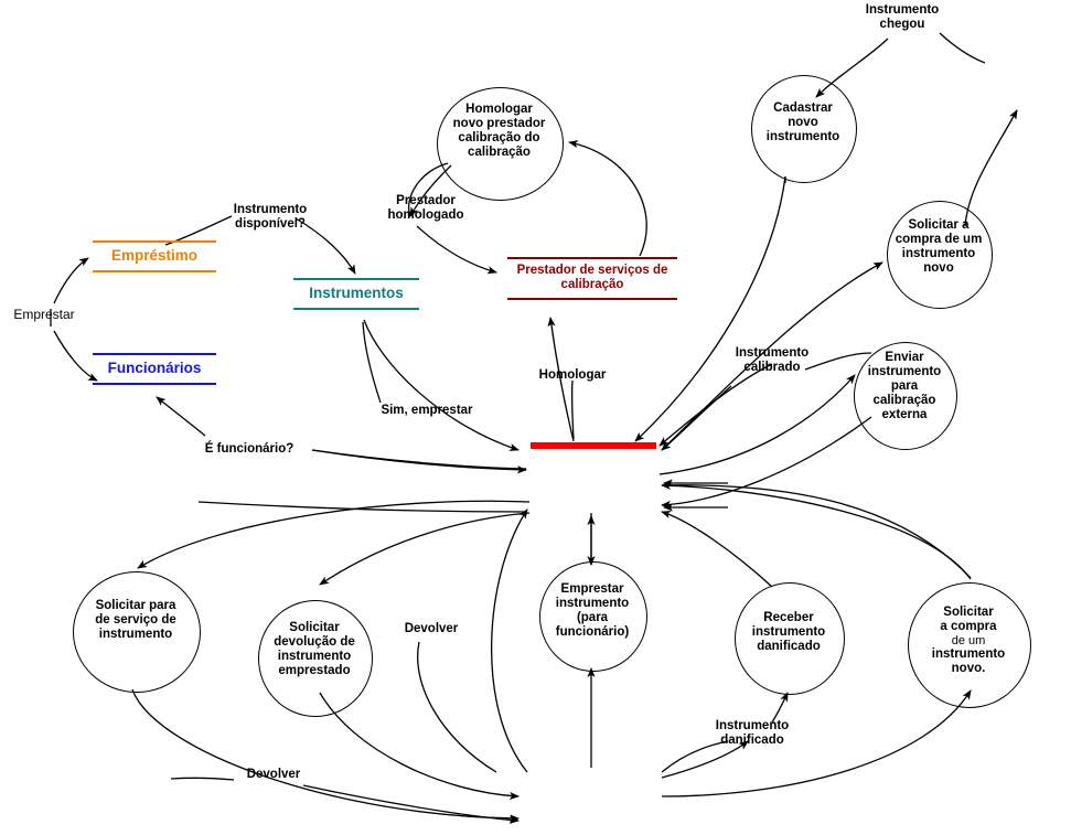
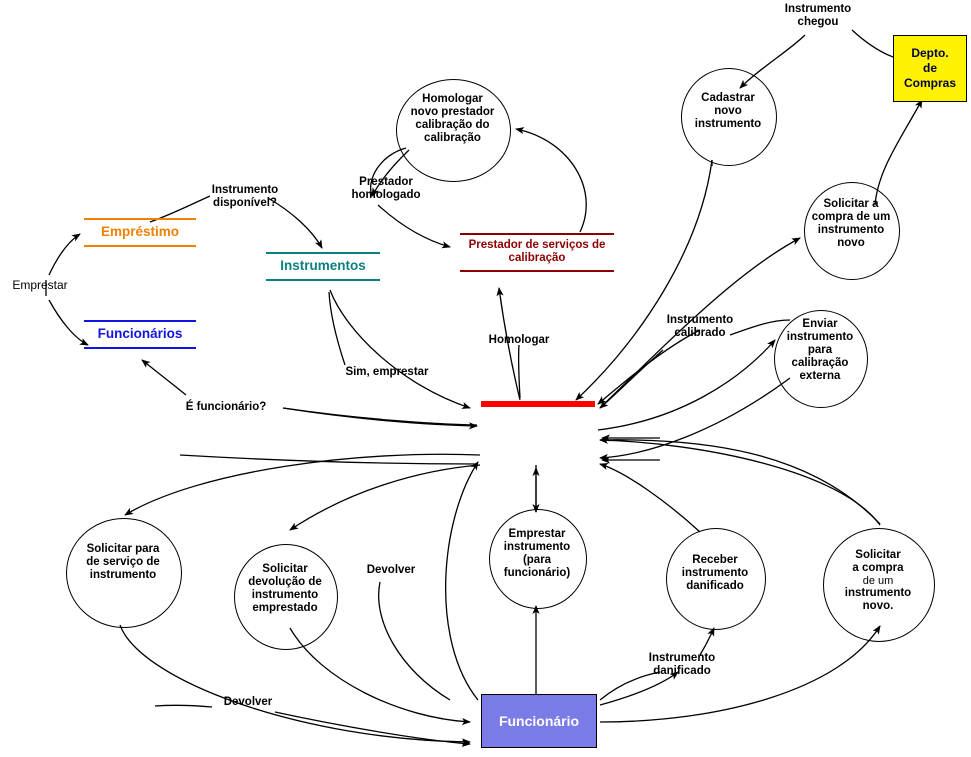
  Homologar
  novo prestador
  calibração do
  calibração
  Cadastrar
  novo
  instrumento
  Solicitar a
  compra de um
  instrumento
  novo
  Enviar
  instrumento
  para
  calibração
  externa
  Solicitar para
  de serviço de
  instrumento
  Solicitar
  devolução de
  instrumento
  emprestado
  Emprestar
  instrumento
  (para
  funcionário)
  Receber
  instrumento
  danificado
  Solicitar
  a compra
  de um
  instrumento
  novo.
  Empréstimo
  Funcionários
  Instrumentos
  Prestador de serviços de
  calibração
+ Depto.
+ de
+ Compras
+ Funcionário
  Instrumento
  chegou
  Prestador
  homologado
  Instrumento
  disponível?
  Emprestar
  Homologar
  Instrumento
  calibrado
  Sim, emprestar
  É funcionário?
  Devolver
  Devolver
  Instrumento
  danificado
